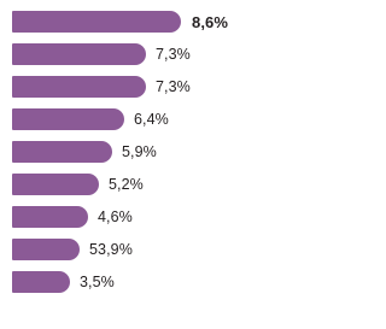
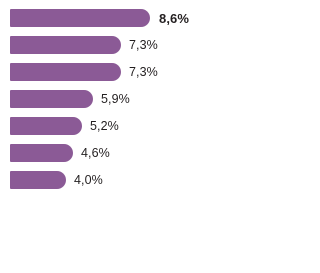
  8,6%
  7,3%
  7,3%
- 6,4%
  5,9%
  5,2%
  4,6%
- 53,9%
+ 4,0%
- 3,5%
